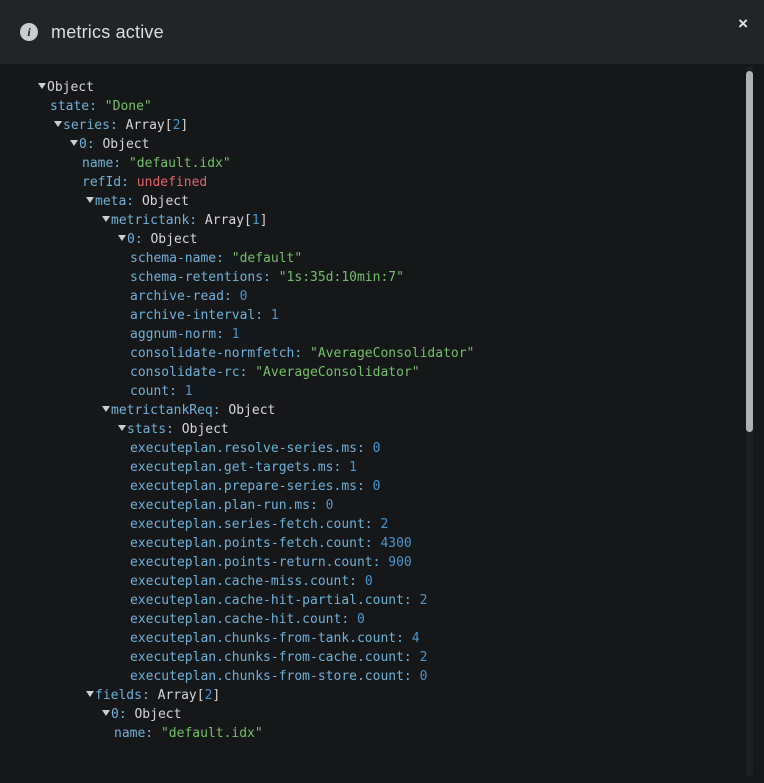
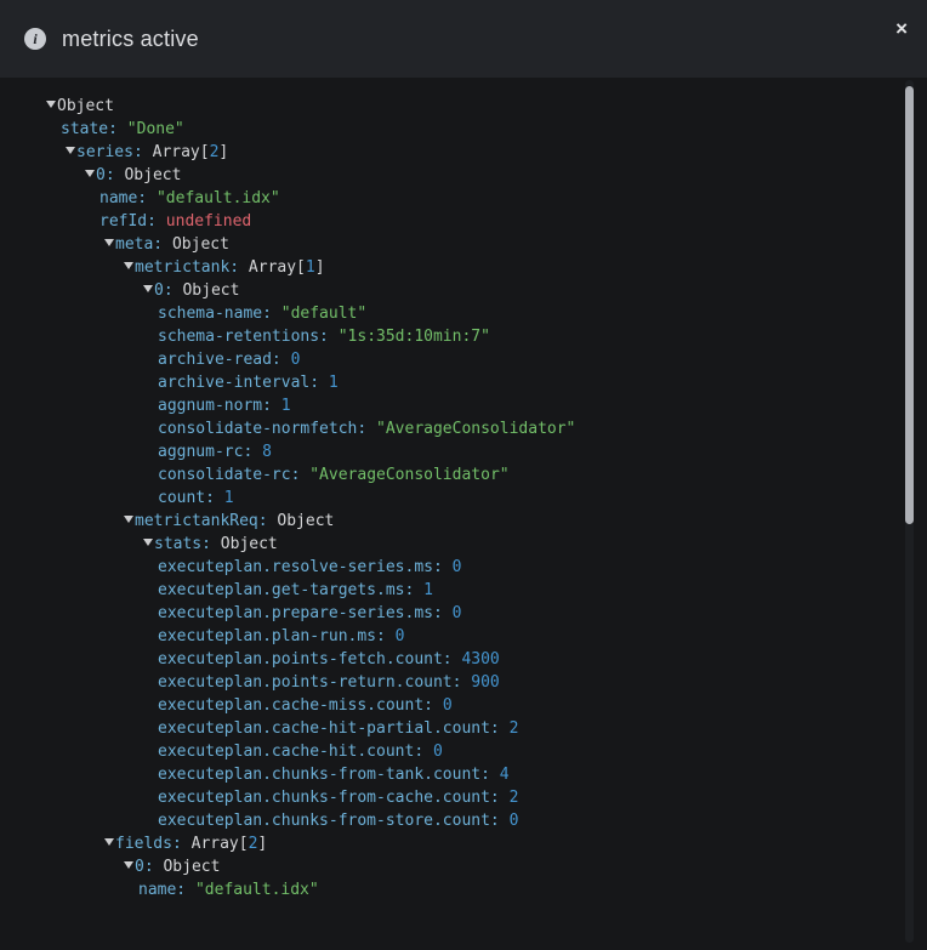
  i
  metrics active
  ×
  Object
  state: "Done"
  series: Array[2]
  0: Object
  name: "default.idx"
  refId: undefined
  meta: Object
  metrictank: Array[1]
  0: Object
  schema-name: "default"
  schema-retentions: "1s:35d:10min:7"
  archive-read: 0
  archive-interval: 1
  aggnum-norm: 1
  consolidate-normfetch: "AverageConsolidator"
+ aggnum-rc: 8
  consolidate-rc: "AverageConsolidator"
  count: 1
  metrictankReq: Object
  stats: Object
  executeplan.resolve-series.ms: 0
  executeplan.get-targets.ms: 1
  executeplan.prepare-series.ms: 0
  executeplan.plan-run.ms: 0
- executeplan.series-fetch.count: 2
  executeplan.points-fetch.count: 4300
  executeplan.points-return.count: 900
  executeplan.cache-miss.count: 0
  executeplan.cache-hit-partial.count: 2
  executeplan.cache-hit.count: 0
  executeplan.chunks-from-tank.count: 4
  executeplan.chunks-from-cache.count: 2
  executeplan.chunks-from-store.count: 0
  fields: Array[2]
  0: Object
  name: "default.idx"
